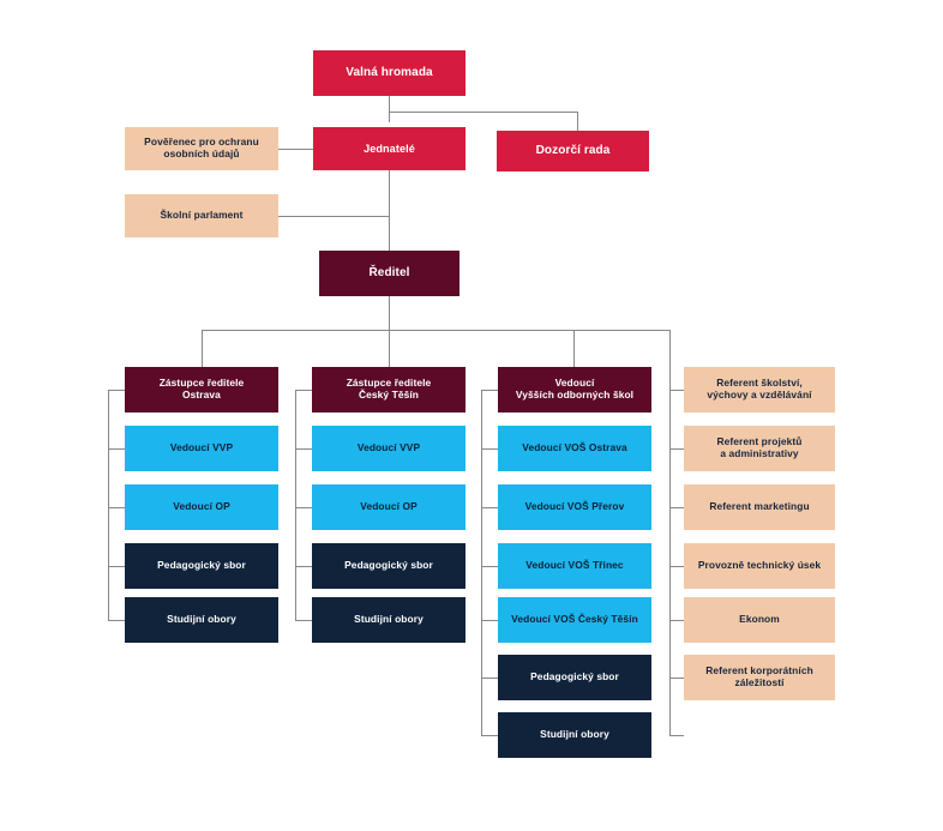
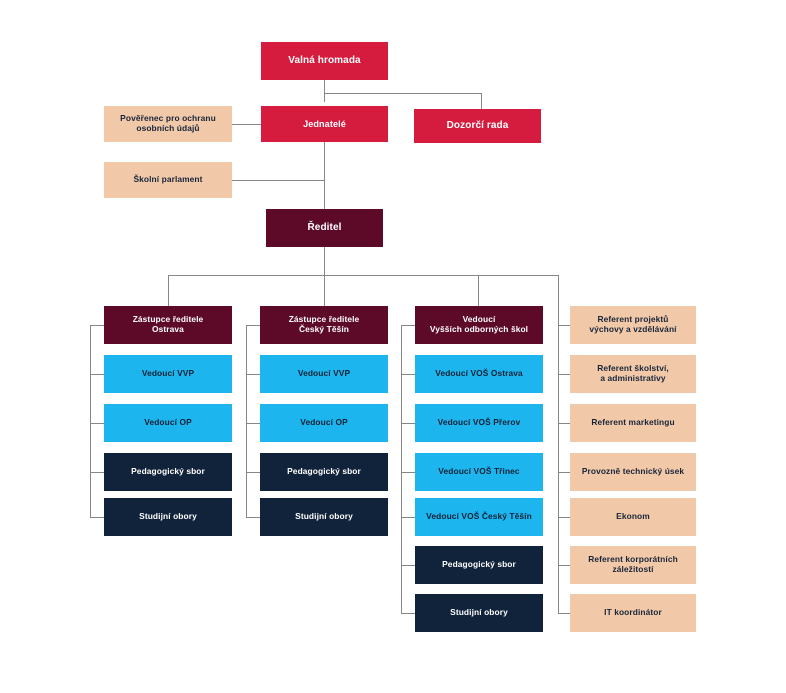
  Valná hromada
  Jednatelé
  Dozorčí rada
  Pověřenec pro ochranu
  osobních údajů
  Školní parlament
  Ředitel
  Zástupce ředitele
  Ostrava
  Vedoucí VVP
  Vedoucí OP
  Pedagogický sbor
  Studijní obory
  Zástupce ředitele
  Český Těšín
  Vedoucí VVP
  Vedoucí OP
  Pedagogický sbor
  Studijní obory
  Vedoucí
  Vyšších odborných škol
  Vedoucí VOŠ Ostrava
  Vedoucí VOŠ Přerov
  Vedoucí VOŠ Třinec
  Vedoucí VOŠ Český Těšín
  Pedagogický sbor
  Studijní obory
- Referent školství,
+ Referent projektů
  výchovy a vzdělávání
- Referent projektů
+ Referent školství,
  a administrativy
  Referent marketingu
  Provozně technický úsek
  Ekonom
  Referent korporátních
  záležitostí
+ IT koordinátor
